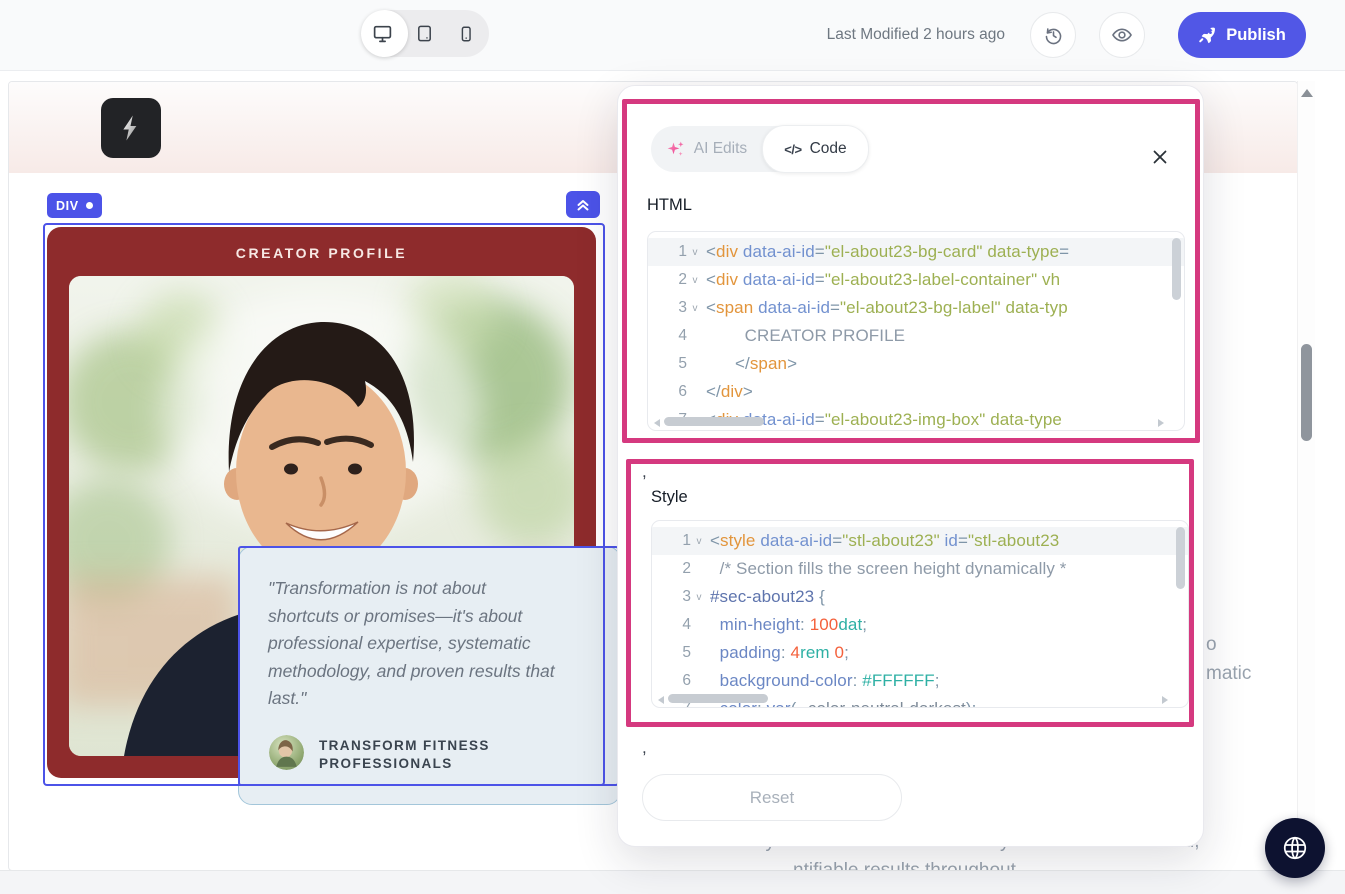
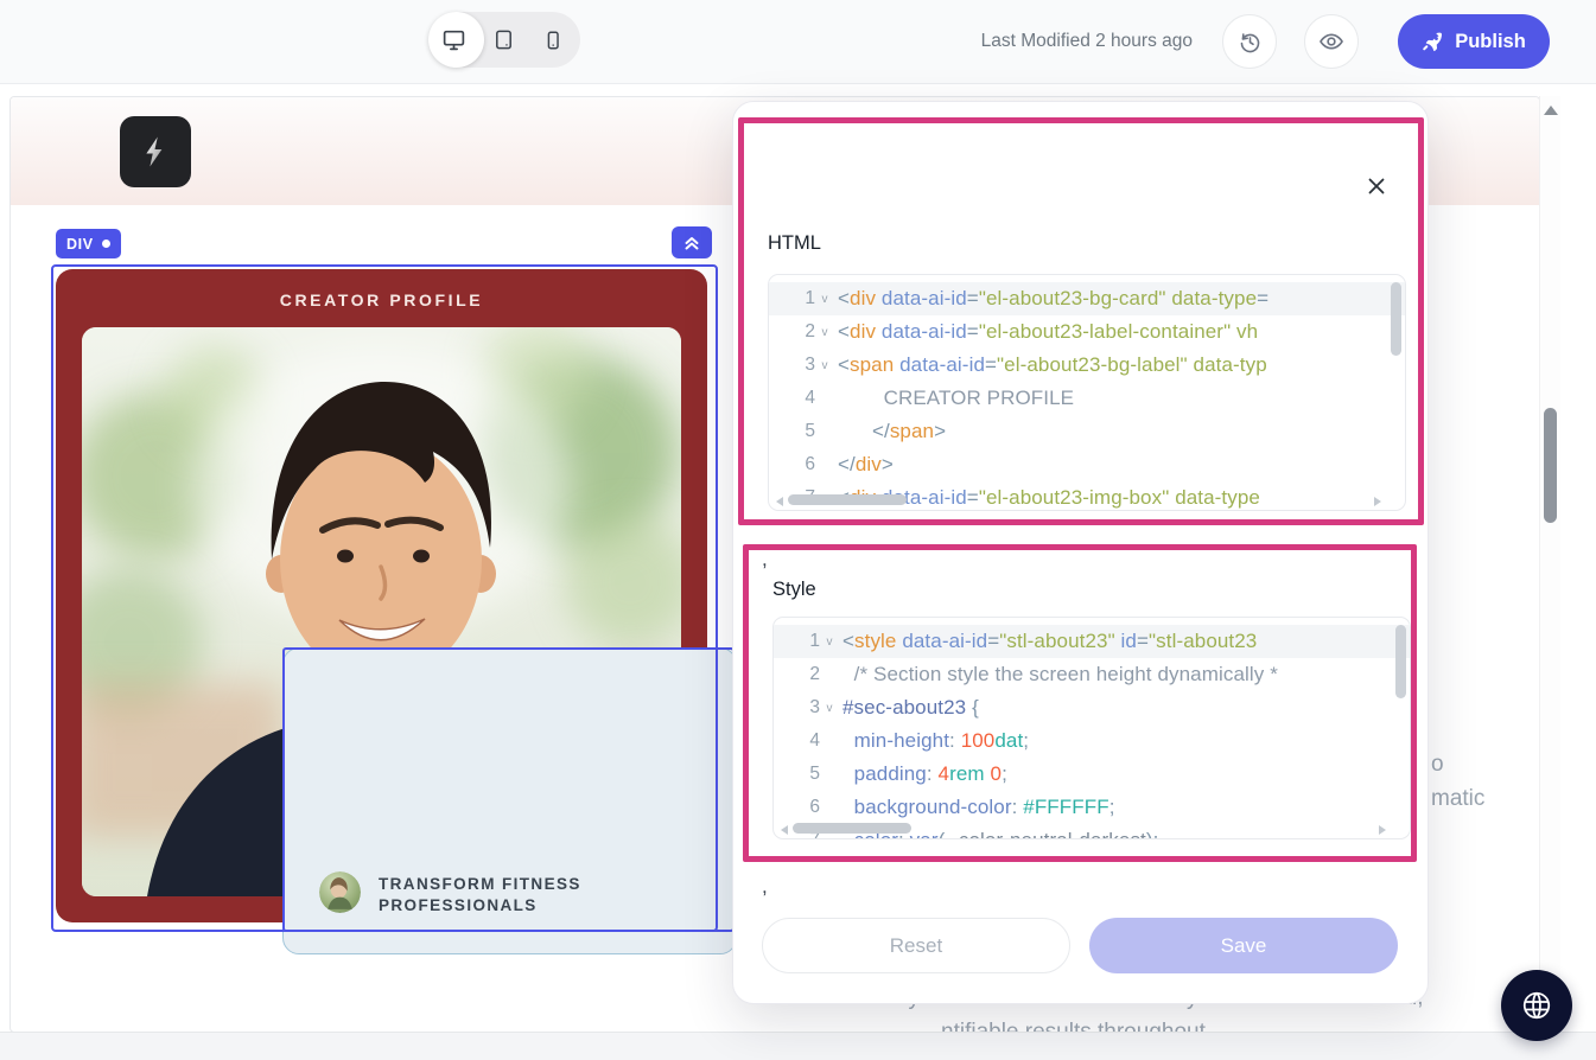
  Last Modified 2 hours ago
  Publish
  DIV
  CREATOR PROFILE
- "Transformation is not about
- shortcuts or promises—it's about
- professional expertise, systematic
- methodology, and proven results that
- last."
  TRANSFORM FITNESS
  PROFESSIONALS
  o
  matic
- AI Edits
- </>
- Code
  HTML
  1
  v
  <div data-ai-id="el-about23-bg-card" data-type=
  2
  v
  <div data-ai-id="el-about23-label-container" vh
  3
  v
  <span data-ai-id="el-about23-bg-label" data-typ
  4
  CREATOR PROFILE
  5
  </span>
  6
  </div>
  ta-ai-id="el-about23-img-box" data-type
  ,
  Style
  1
  v
  <style data-ai-id="stl-about23" id="stl-about23
  2
- /* Section fills the screen height dynamically *
+ /* Section style the screen height dynamically *
  3
  v
  #sec-about23 {
  4
  min-height: 100dat;
  5
  padding: 4rem 0;
  6
  background-color: #FFFFFF;
  ,
  Reset
+ Save
